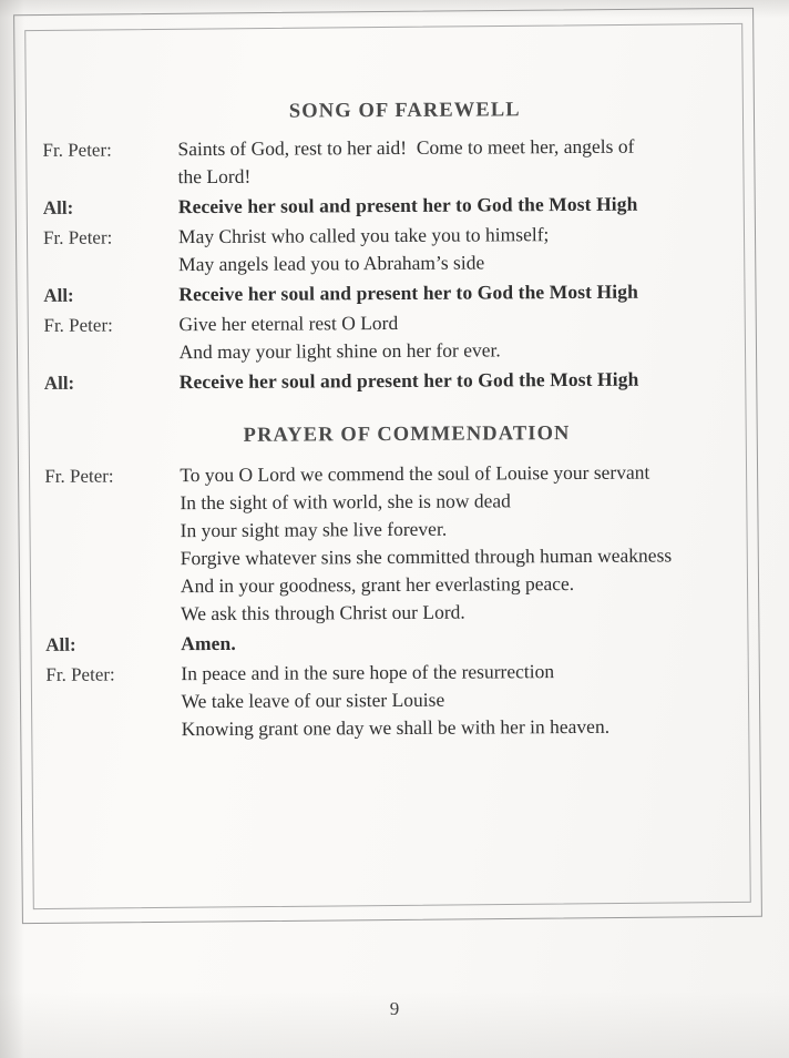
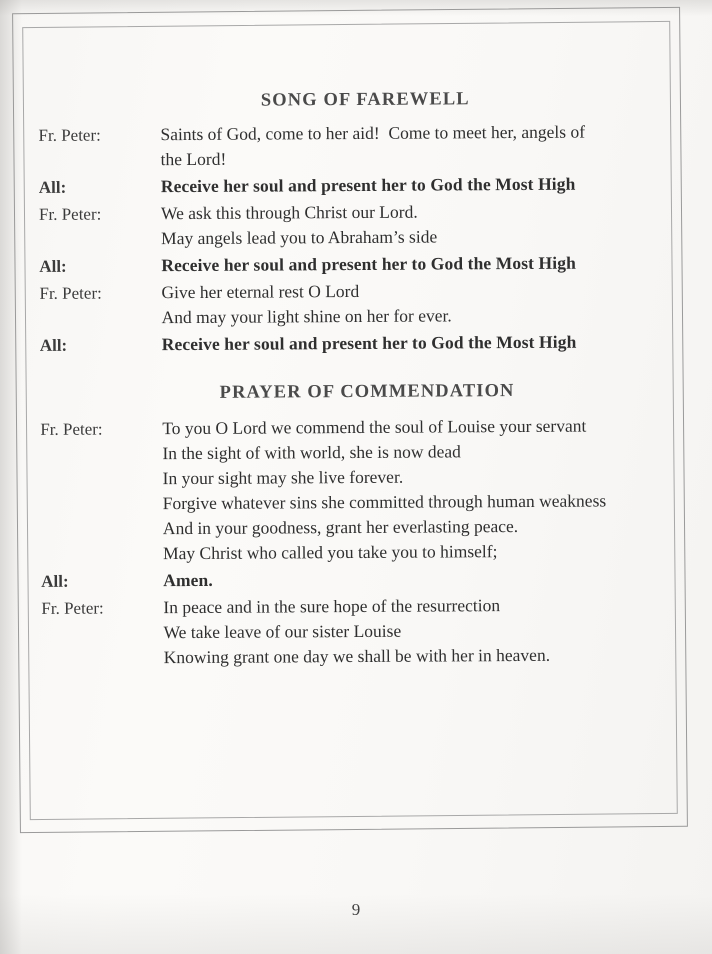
  SONG OF FAREWELL
  Fr. Peter:
- Saints of God, rest to her aid! Come to meet her, angels of
+ Saints of God, come to her aid! Come to meet her, angels of
  the Lord!
  All:
  Receive her soul and present her to God the Most High
  Fr. Peter:
- May Christ who called you take you to himself;
+ We ask this through Christ our Lord.
  May angels lead you to Abraham’s side
  All:
  Receive her soul and present her to God the Most High
  Fr. Peter:
  Give her eternal rest O Lord
  And may your light shine on her for ever.
  All:
  Receive her soul and present her to God the Most High
  PRAYER OF COMMENDATION
  Fr. Peter:
  To you O Lord we commend the soul of Louise your servant
  In the sight of with world, she is now dead
  In your sight may she live forever.
  Forgive whatever sins she committed through human weakness
  And in your goodness, grant her everlasting peace.
- We ask this through Christ our Lord.
+ May Christ who called you take you to himself;
  All:
  Amen.
  Fr. Peter:
  In peace and in the sure hope of the resurrection
  We take leave of our sister Louise
  Knowing grant one day we shall be with her in heaven.
